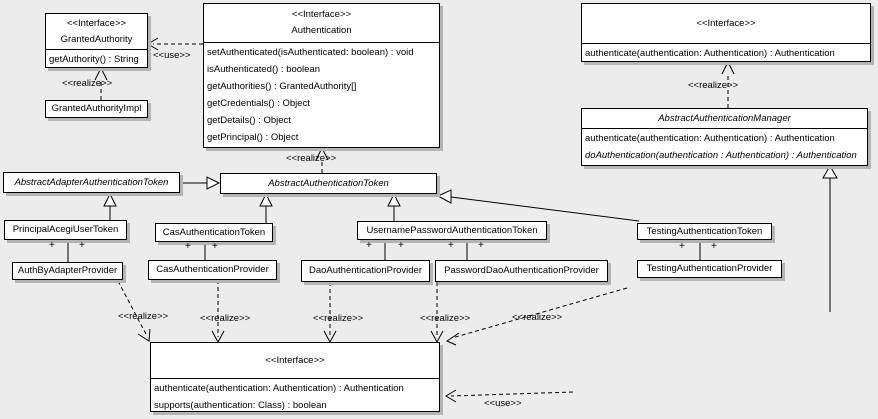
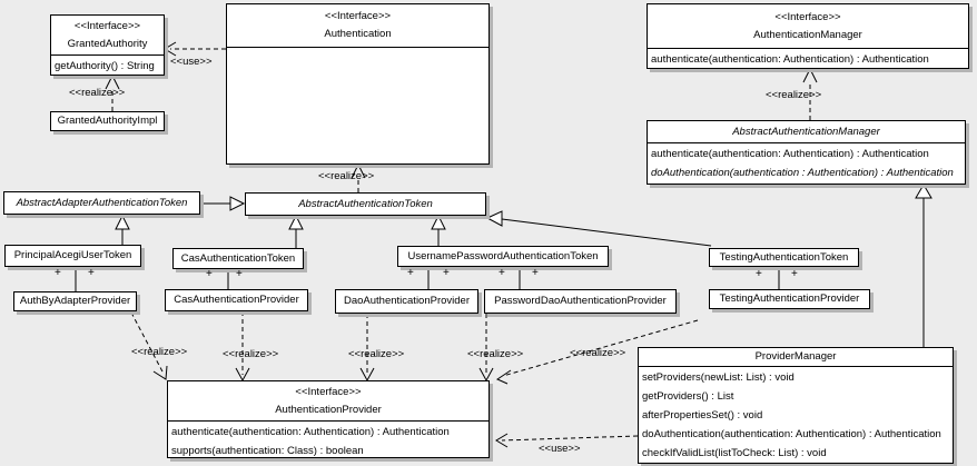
  <<Interface>>
  GrantedAuthority
  getAuthority() : String
  GrantedAuthorityImpl
  <<Interface>>
  Authentication
- setAuthenticated(isAuthenticated: boolean) : void
- isAuthenticated() : boolean
- getAuthorities() : GrantedAuthority[]
- getCredentials() : Object
- getDetails() : Object
- getPrincipal() : Object
  <<Interface>>
+ AuthenticationManager
  authenticate(authentication: Authentication) : Authentication
  AbstractAuthenticationManager
  authenticate(authentication: Authentication) : Authentication
  doAuthentication(authentication : Authentication) : Authentication
  AbstractAdapterAuthenticationToken
  AbstractAuthenticationToken
  PrincipalAcegiUserToken
  CasAuthenticationToken
  UsernamePasswordAuthenticationToken
  TestingAuthenticationToken
  AuthByAdapterProvider
  CasAuthenticationProvider
  DaoAuthenticationProvider
  PasswordDaoAuthenticationProvider
  TestingAuthenticationProvider
  <<Interface>>
+ AuthenticationProvider
  authenticate(authentication: Authentication) : Authentication
  supports(authentication: Class) : boolean
+ ProviderManager
+ setProviders(newList: List) : void
+ getProviders() : List
+ afterPropertiesSet() : void
+ doAuthentication(authentication: Authentication) : Authentication
+ checkIfValidList(listToCheck: List) : void
  <<use>>
  <<realize>>
  <<realize>>
  <<realize>>
  <<realize>>
  <<realize>>
  <<realize>>
  <<realize>>
  <<realize>>
  <<use>>
  +
  +
  +
  +
  +
  +
  +
  +
  +
  +
